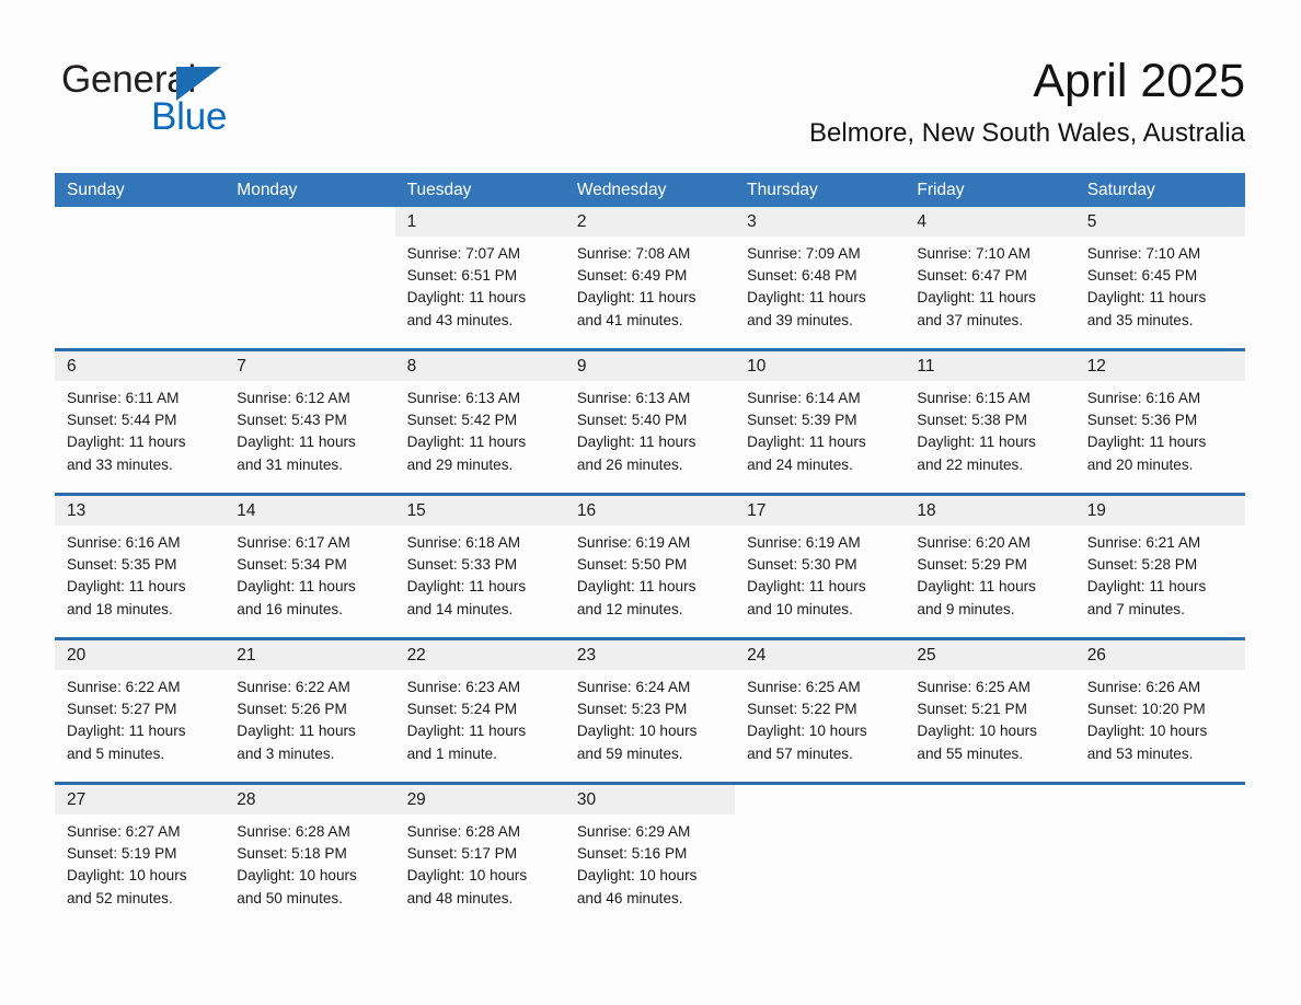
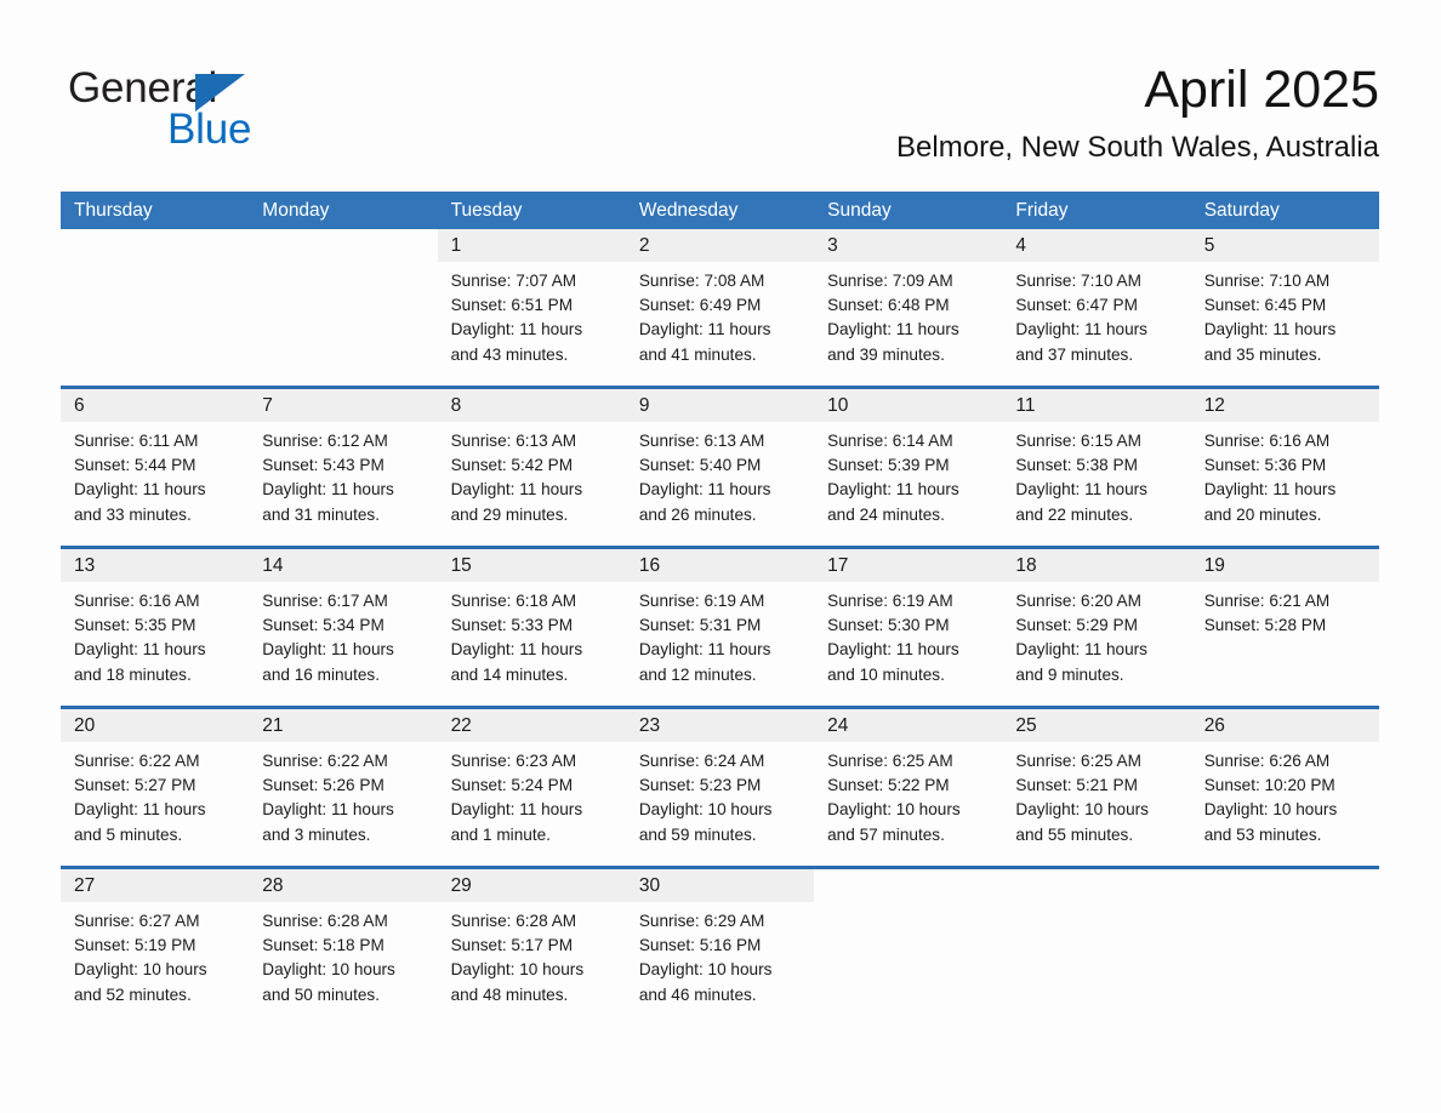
  General
  Blue
  April 2025
  Belmore, New South Wales, Australia
- Sunday
+ Thursday
  Monday
  Tuesday
  Wednesday
- Thursday
+ Sunday
  Friday
  Saturday
  1
  Sunrise: 7:07 AM
  Sunset: 6:51 PM
  Daylight: 11 hours and 43 minutes.
  2
  Sunrise: 7:08 AM
  Sunset: 6:49 PM
  Daylight: 11 hours and 41 minutes.
  3
  Sunrise: 7:09 AM
  Sunset: 6:48 PM
  Daylight: 11 hours and 39 minutes.
  4
  Sunrise: 7:10 AM
  Sunset: 6:47 PM
  Daylight: 11 hours and 37 minutes.
  5
  Sunrise: 7:10 AM
  Sunset: 6:45 PM
  Daylight: 11 hours and 35 minutes.
  6
  Sunrise: 6:11 AM
  Sunset: 5:44 PM
  Daylight: 11 hours and 33 minutes.
  7
  Sunrise: 6:12 AM
  Sunset: 5:43 PM
  Daylight: 11 hours and 31 minutes.
  8
  Sunrise: 6:13 AM
  Sunset: 5:42 PM
  Daylight: 11 hours and 29 minutes.
  9
  Sunrise: 6:13 AM
  Sunset: 5:40 PM
  Daylight: 11 hours and 26 minutes.
  10
  Sunrise: 6:14 AM
  Sunset: 5:39 PM
  Daylight: 11 hours and 24 minutes.
  11
  Sunrise: 6:15 AM
  Sunset: 5:38 PM
  Daylight: 11 hours and 22 minutes.
  12
  Sunrise: 6:16 AM
  Sunset: 5:36 PM
  Daylight: 11 hours and 20 minutes.
  13
  Sunrise: 6:16 AM
  Sunset: 5:35 PM
  Daylight: 11 hours and 18 minutes.
  14
  Sunrise: 6:17 AM
  Sunset: 5:34 PM
  Daylight: 11 hours and 16 minutes.
  15
  Sunrise: 6:18 AM
  Sunset: 5:33 PM
  Daylight: 11 hours and 14 minutes.
  16
  Sunrise: 6:19 AM
- Sunset: 5:50 PM
+ Sunset: 5:31 PM
  Daylight: 11 hours and 12 minutes.
  17
  Sunrise: 6:19 AM
  Sunset: 5:30 PM
  Daylight: 11 hours and 10 minutes.
  18
  Sunrise: 6:20 AM
  Sunset: 5:29 PM
  Daylight: 11 hours and 9 minutes.
  19
  Sunrise: 6:21 AM
  Sunset: 5:28 PM
- Daylight: 11 hours and 7 minutes.
  20
  Sunrise: 6:22 AM
  Sunset: 5:27 PM
  Daylight: 11 hours and 5 minutes.
  21
  Sunrise: 6:22 AM
  Sunset: 5:26 PM
  Daylight: 11 hours and 3 minutes.
  22
  Sunrise: 6:23 AM
  Sunset: 5:24 PM
  Daylight: 11 hours and 1 minute.
  23
  Sunrise: 6:24 AM
  Sunset: 5:23 PM
  Daylight: 10 hours and 59 minutes.
  24
  Sunrise: 6:25 AM
  Sunset: 5:22 PM
  Daylight: 10 hours and 57 minutes.
  25
  Sunrise: 6:25 AM
  Sunset: 5:21 PM
  Daylight: 10 hours and 55 minutes.
  26
  Sunrise: 6:26 AM
  Sunset: 10:20 PM
  Daylight: 10 hours and 53 minutes.
  27
  Sunrise: 6:27 AM
  Sunset: 5:19 PM
  Daylight: 10 hours and 52 minutes.
  28
  Sunrise: 6:28 AM
  Sunset: 5:18 PM
  Daylight: 10 hours and 50 minutes.
  29
  Sunrise: 6:28 AM
  Sunset: 5:17 PM
  Daylight: 10 hours and 48 minutes.
  30
  Sunrise: 6:29 AM
  Sunset: 5:16 PM
  Daylight: 10 hours and 46 minutes.
